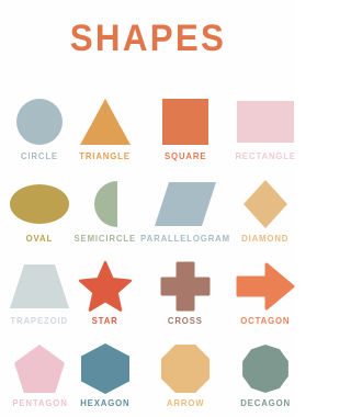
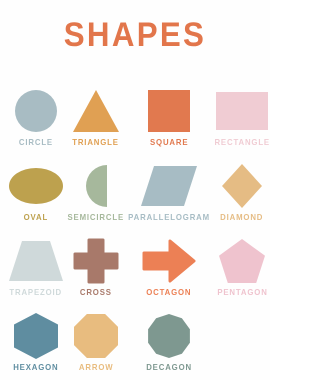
  SHAPES
  CIRCLE
  TRIANGLE
  SQUARE
  RECTANGLE
  OVAL
  SEMICIRCLE
  PARALLELOGRAM
  DIAMOND
  TRAPEZOID
- STAR
  CROSS
  OCTAGON
  PENTAGON
  HEXAGON
  ARROW
  DECAGON
